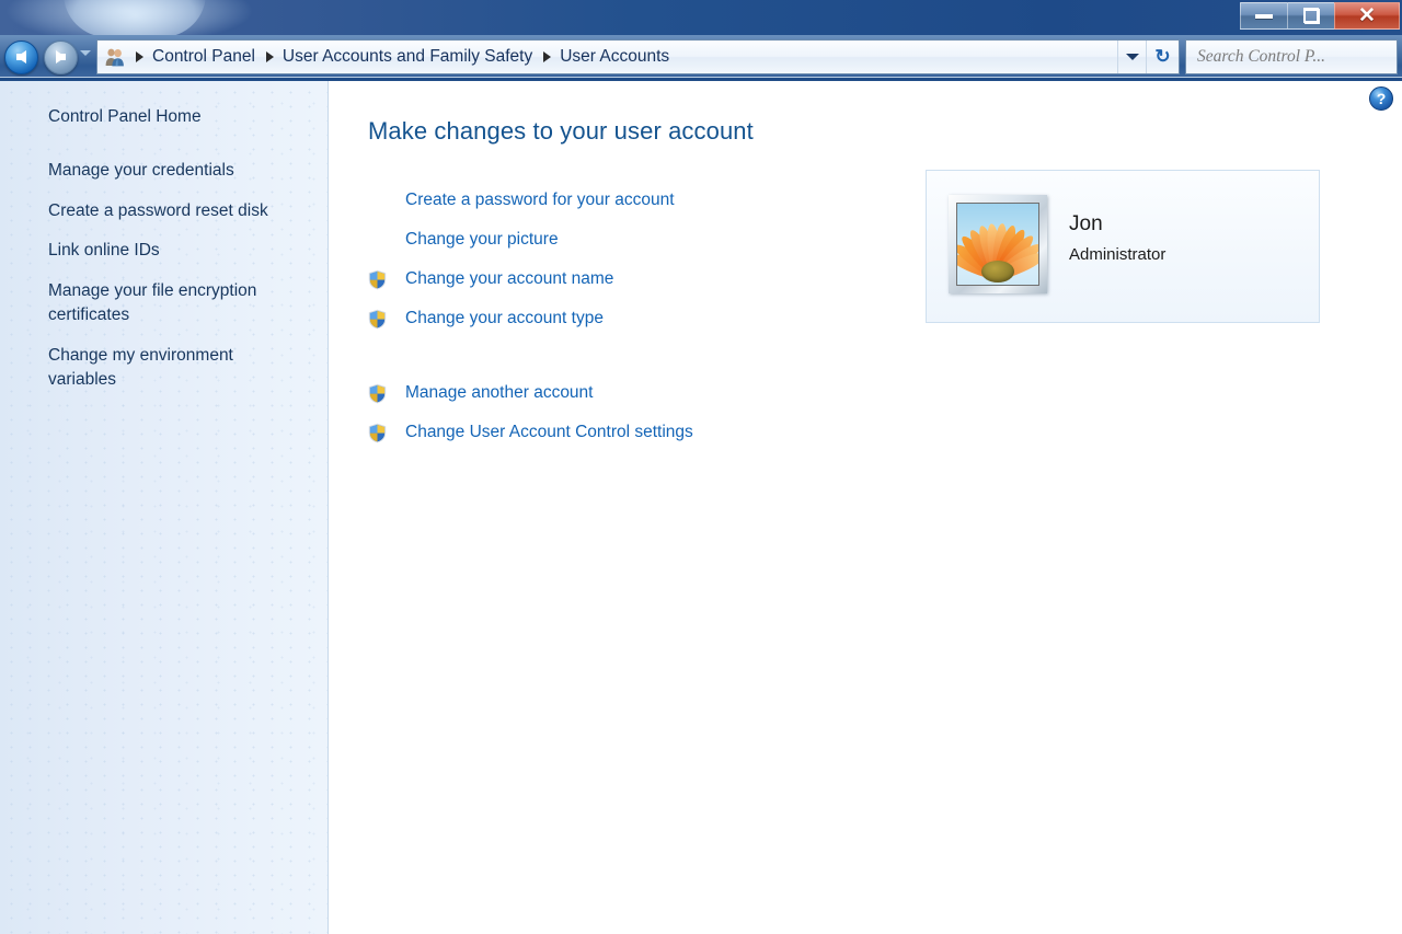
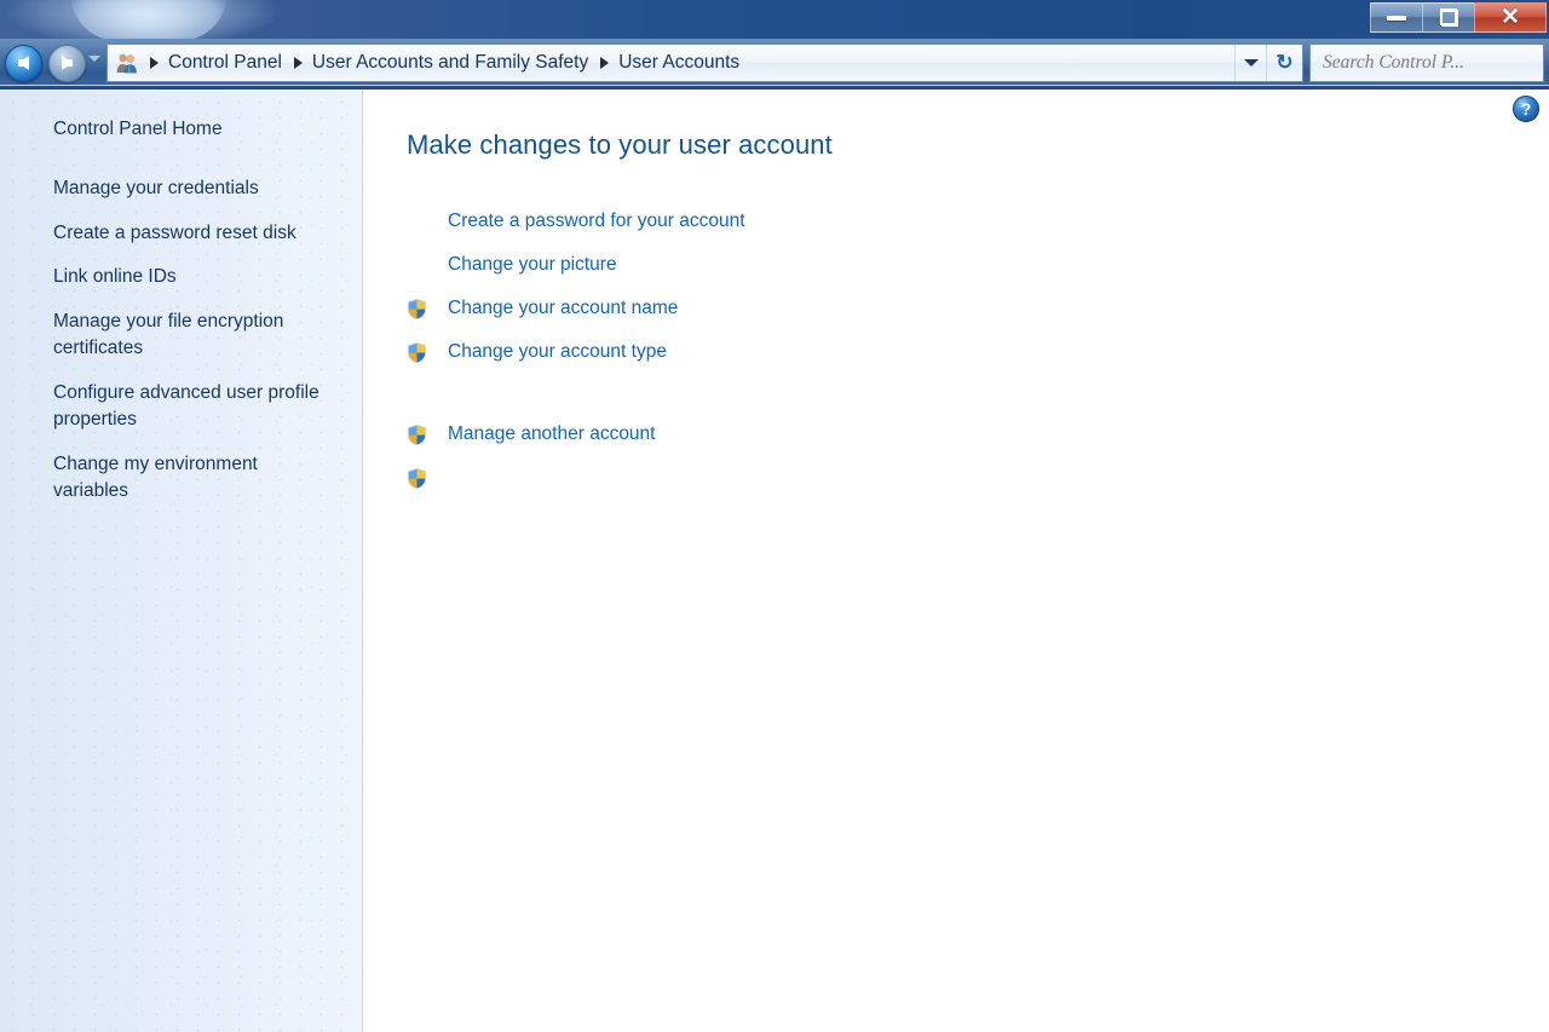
  ✕
  Control Panel
  User Accounts and Family Safety
  User Accounts
  ↻
  Search Control P...
  Control Panel Home
  Manage your credentials
  Create a password reset disk
  Link online IDs
  Manage your file encryption certificates
+ Configure advanced user profile properties
  Change my environment variables
  ?
  Make changes to your user account
  Create a password for your account
  Change your picture
  Change your account name
  Change your account type
  Manage another account
- Change User Account Control settings
- Jon
- Administrator
